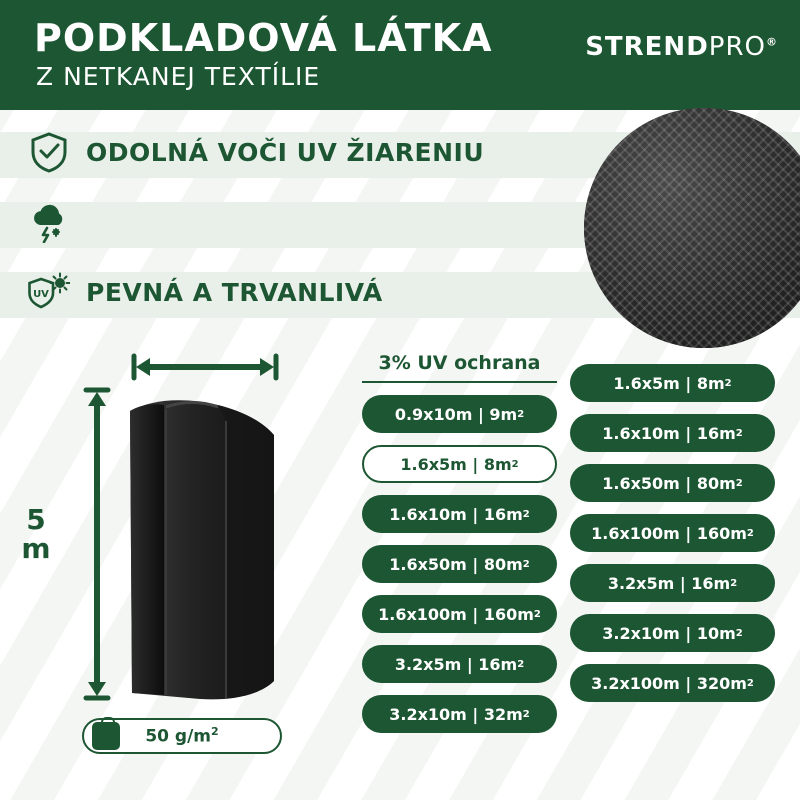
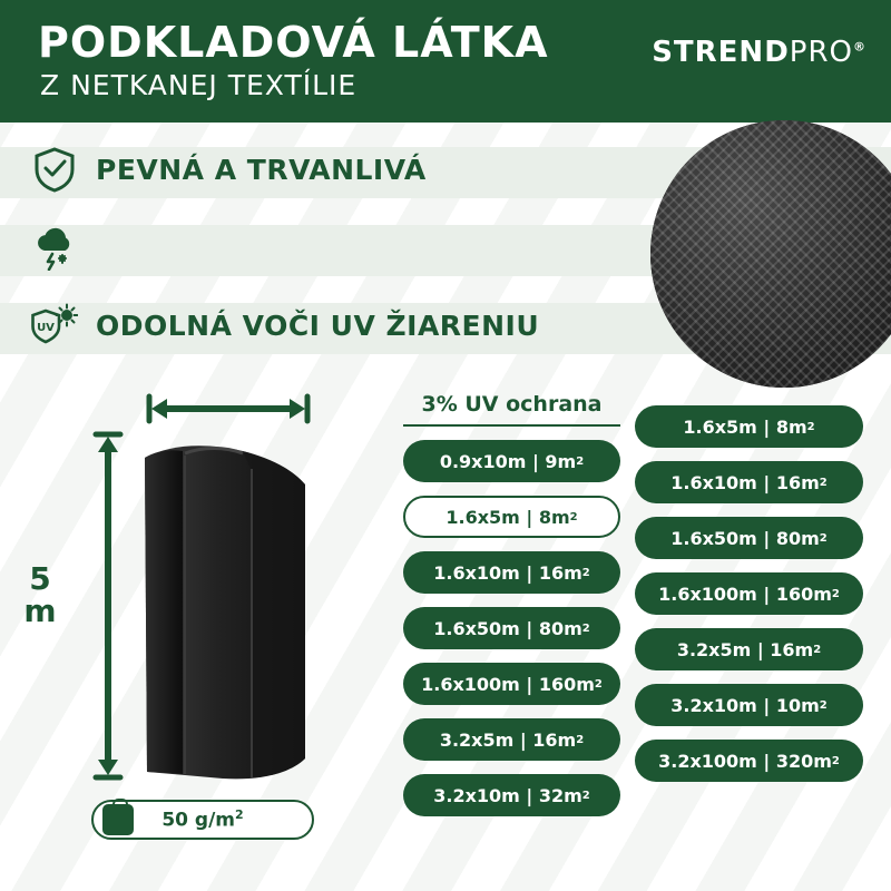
  PODKLADOVÁ LÁTKA
  Z NETKANEJ TEXTÍLIE
  STRENDPRO®
- ODOLNÁ VOČI UV ŽIARENIU
+ PEVNÁ A TRVANLIVÁ
  UV
- PEVNÁ A TRVANLIVÁ
+ ODOLNÁ VOČI UV ŽIARENIU
  5 m
  50 g/m2
  3% UV ochrana
  0.9x10m | 9m
  2
  1.6x5m | 8m
  2
  1.6x10m | 16m
  2
  1.6x50m | 80m
  2
  1.6x100m | 160m
  2
  3.2x5m | 16m
  2
  3.2x10m | 32m
  2
  1.6x5m | 8m
  2
  1.6x10m | 16m
  2
  1.6x50m | 80m
  2
  1.6x100m | 160m
  2
  3.2x5m | 16m
  2
  3.2x10m | 10m
  2
  3.2x100m | 320m
  2
